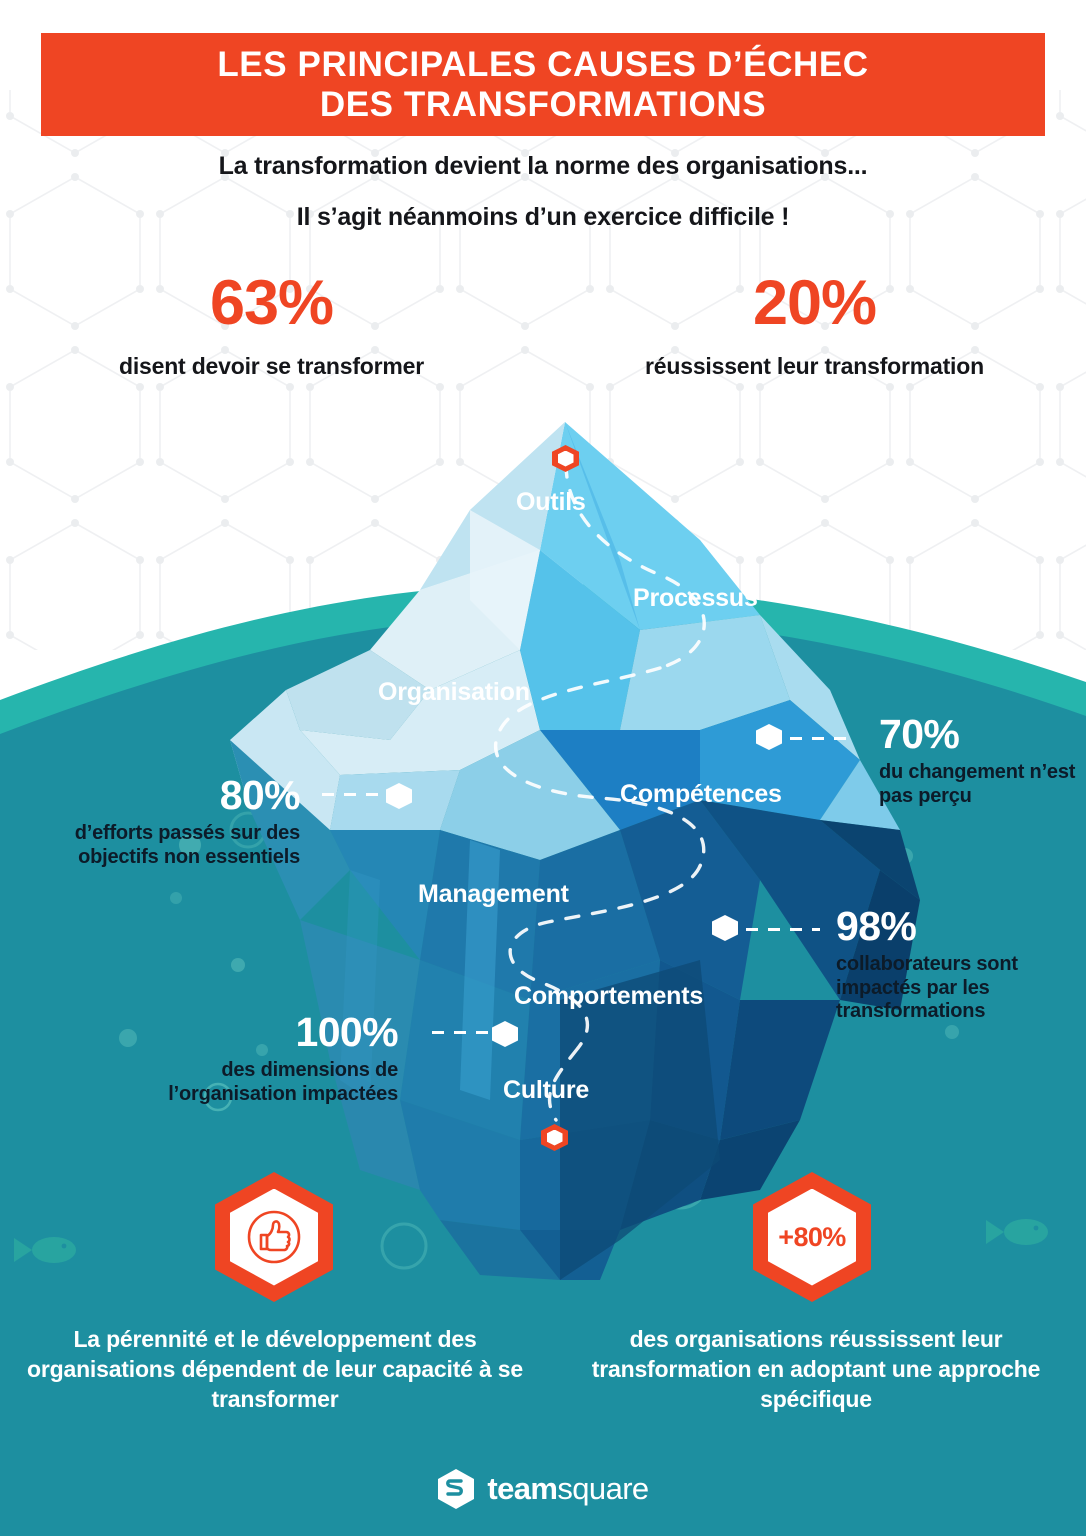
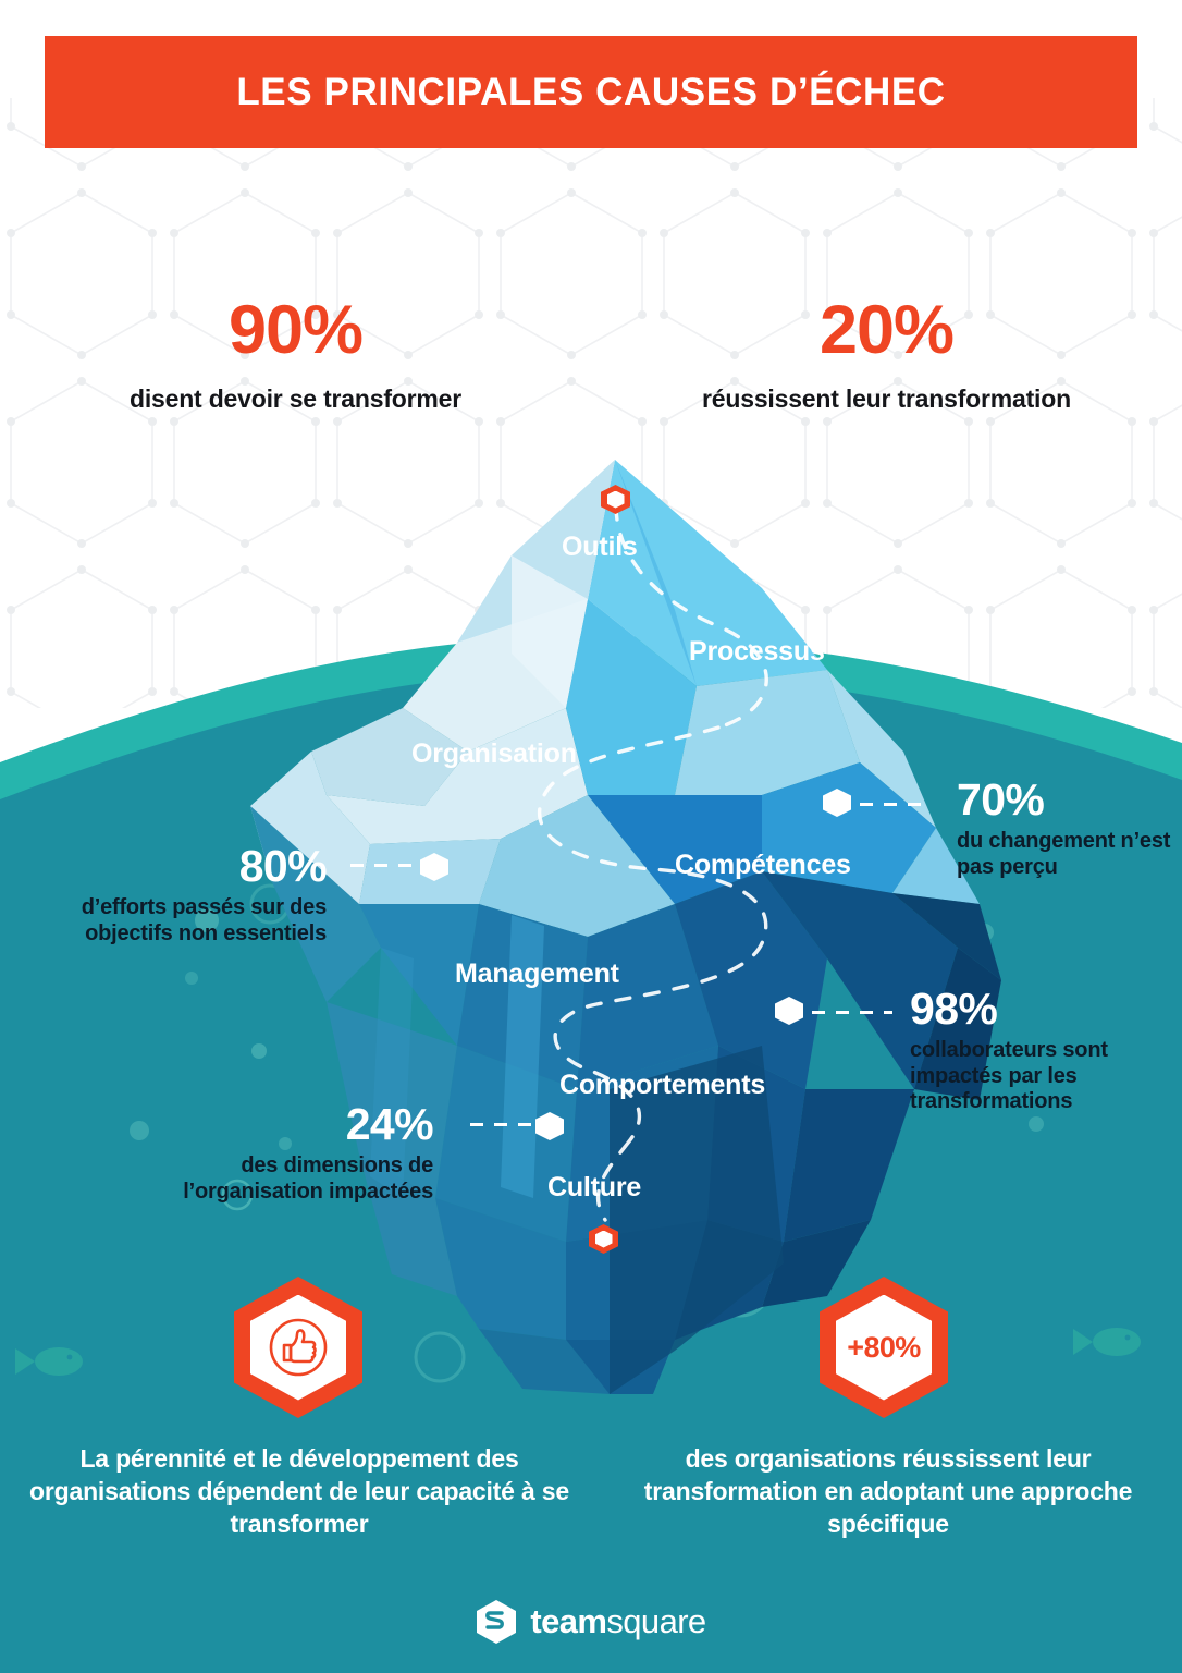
  LES PRINCIPALES CAUSES D’ÉCHEC
- DES TRANSFORMATIONS
- La transformation devient la norme des organisations...
- Il s’agit néanmoins d’un exercice difficile !
- 63%
+ 90%
  disent devoir se transformer
  20%
  réussissent leur transformation
  Outils
  Processus
  Organisation
  Compétences
  Management
  Comportements
  Culture
  80%
  d’efforts passés sur des objectifs non essentiels
- 100%
+ 24%
  des dimensions de l’organisation impactées
  70%
  du changement n’est pas perçu
  98%
  collaborateurs sont impactés par les transformations
  +80%
  La pérennité et le développement des organisations dépendent de leur capacité à se transformer
  des organisations réussissent leur transformation en adoptant une approche spécifique
  teamsquare
